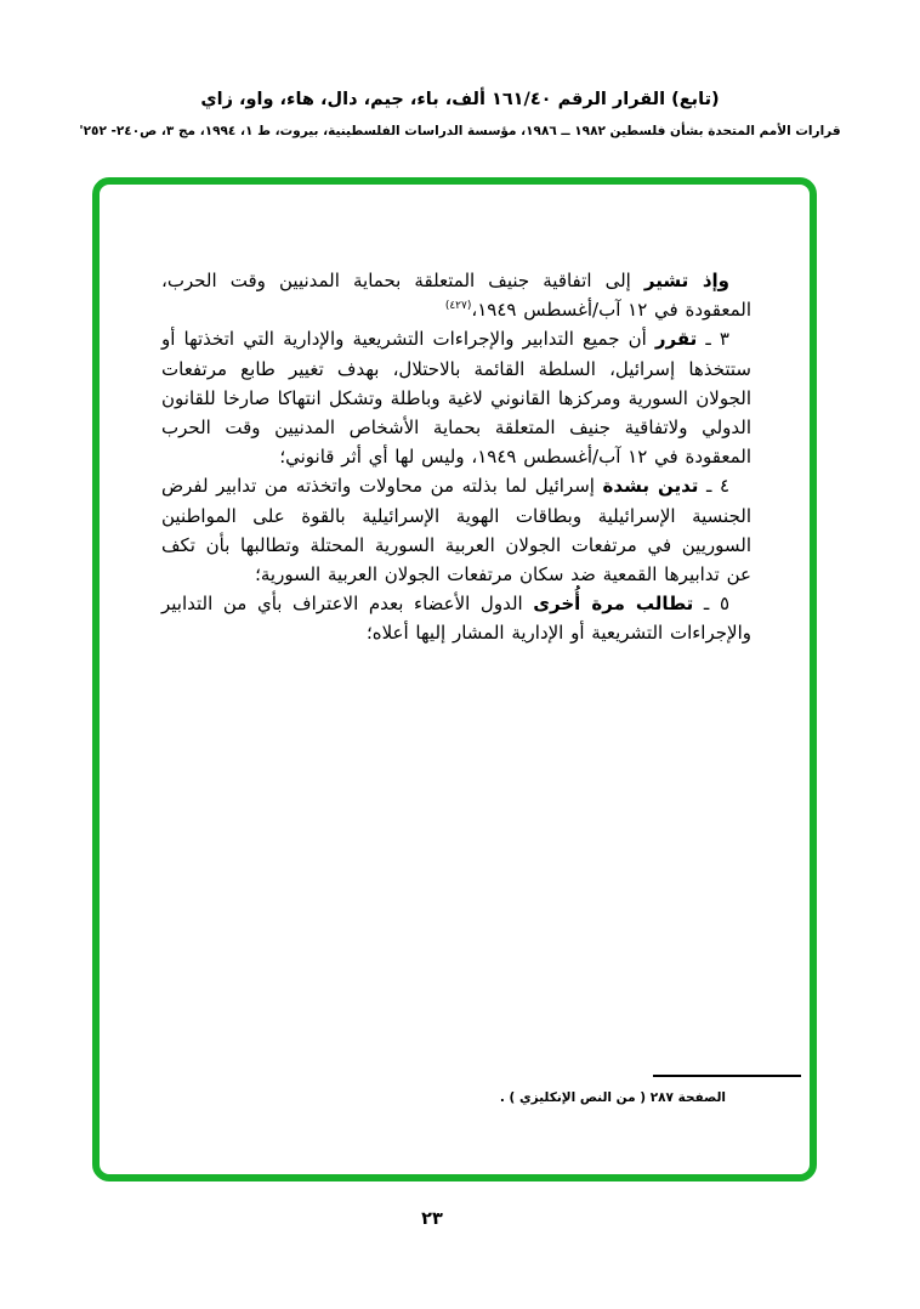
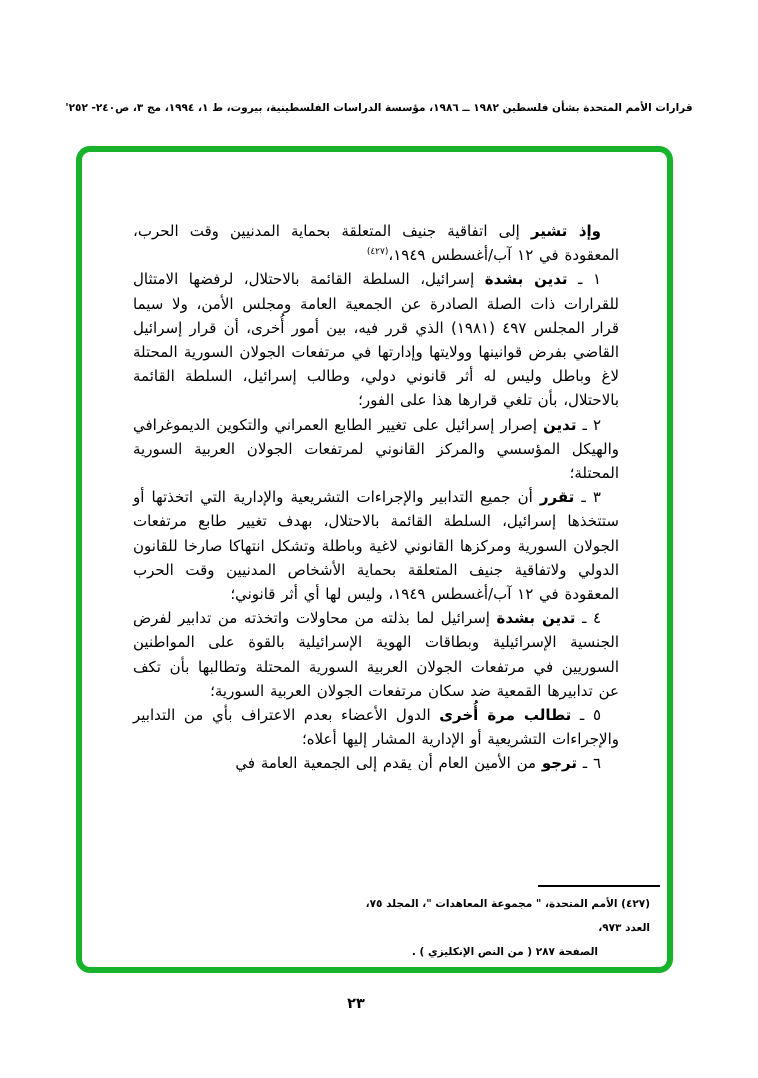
- (تابع) القرار الرقم ١٦١/٤٠ ألف، باء، جيم، دال، هاء، واو، زاي
  قرارات الأمم المتحدة بشأن فلسطين ١٩٨٢ ــ ١٩٨٦، مؤسسة الدراسات الفلسطينية، بيروت، ط ١، ١٩٩٤، مج ٣، ص٢٤٠- ٢٥٢'
  وإذ تشير إلى اتفاقية جنيف المتعلقة بحماية المدنيين وقت الحرب، المعقودة في ١٢ آب/أغسطس ١٩٤٩،(٤٢٧)
+ ١ ـ تدين بشدة إسرائيل، السلطة القائمة بالاحتلال، لرفضها الامتثال للقرارات ذات الصلة الصادرة عن الجمعية العامة ومجلس الأمن، ولا سيما قرار المجلس ٤٩٧ (١٩٨١) الذي قرر فيه، بين أمور أُخرى، أن قرار إسرائيل القاضي بفرض قوانينها وولايتها وإدارتها في مرتفعات الجولان السورية المحتلة لاغ وباطل وليس له أثر قانوني دولي، وطالب إسرائيل، السلطة القائمة بالاحتلال، بأن تلغي قرارها هذا على الفور؛
+ ٢ ـ تدين إصرار إسرائيل على تغيير الطابع العمراني والتكوين الديموغرافي والهيكل المؤسسي والمركز القانوني لمرتفعات الجولان العربية السورية المحتلة؛
  ٣ ـ تقرر أن جميع التدابير والإجراءات التشريعية والإدارية التي اتخذتها أو ستتخذها إسرائيل، السلطة القائمة بالاحتلال، بهدف تغيير طابع مرتفعات الجولان السورية ومركزها القانوني لاغية وباطلة وتشكل انتهاكا صارخا للقانون الدولي ولاتفاقية جنيف المتعلقة بحماية الأشخاص المدنيين وقت الحرب المعقودة في ١٢ آب/أغسطس ١٩٤٩، وليس لها أي أثر قانوني؛
  ٤ ـ تدين بشدة إسرائيل لما بذلته من محاولات واتخذته من تدابير لفرض الجنسية الإسرائيلية وبطاقات الهوية الإسرائيلية بالقوة على المواطنين السوريين في مرتفعات الجولان العربية السورية المحتلة وتطالبها بأن تكف عن تدابيرها القمعية ضد سكان مرتفعات الجولان العربية السورية؛
  ٥ ـ تطالب مرة أُخرى الدول الأعضاء بعدم الاعتراف بأي من التدابير والإجراءات التشريعية أو الإدارية المشار إليها أعلاه؛
+ ٦ ـ ترجو من الأمين العام أن يقدم إلى الجمعية العامة في
+ (٤٢٧) الأمم المتحدة، " مجموعة المعاهدات "، المجلد ٧٥، العدد ٩٧٣،
  الصفحة ٢٨٧ ( من النص الإنكليزي ) .
  ٢٣
